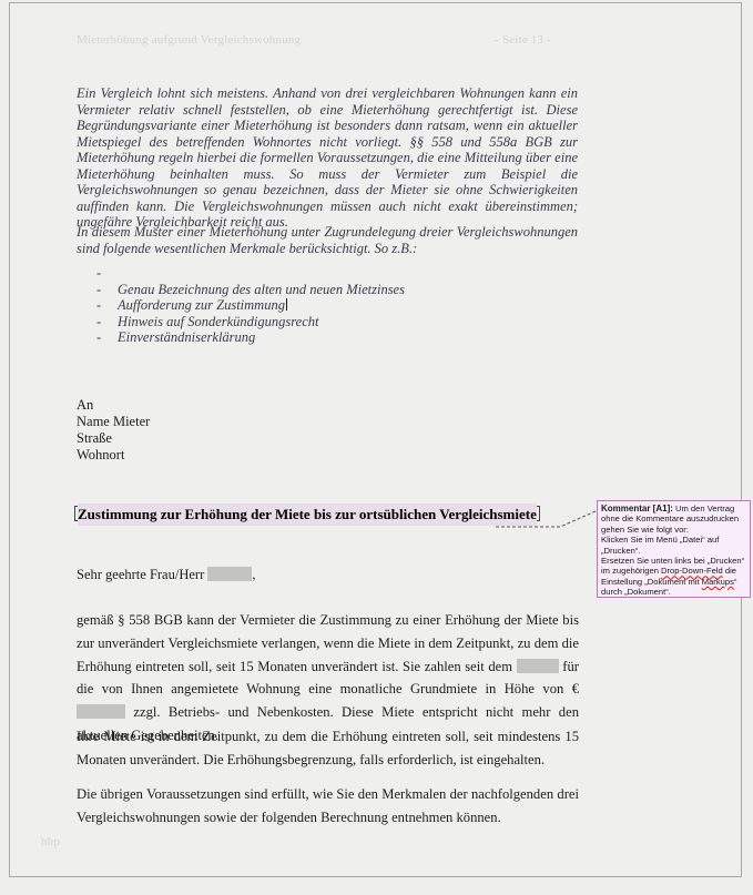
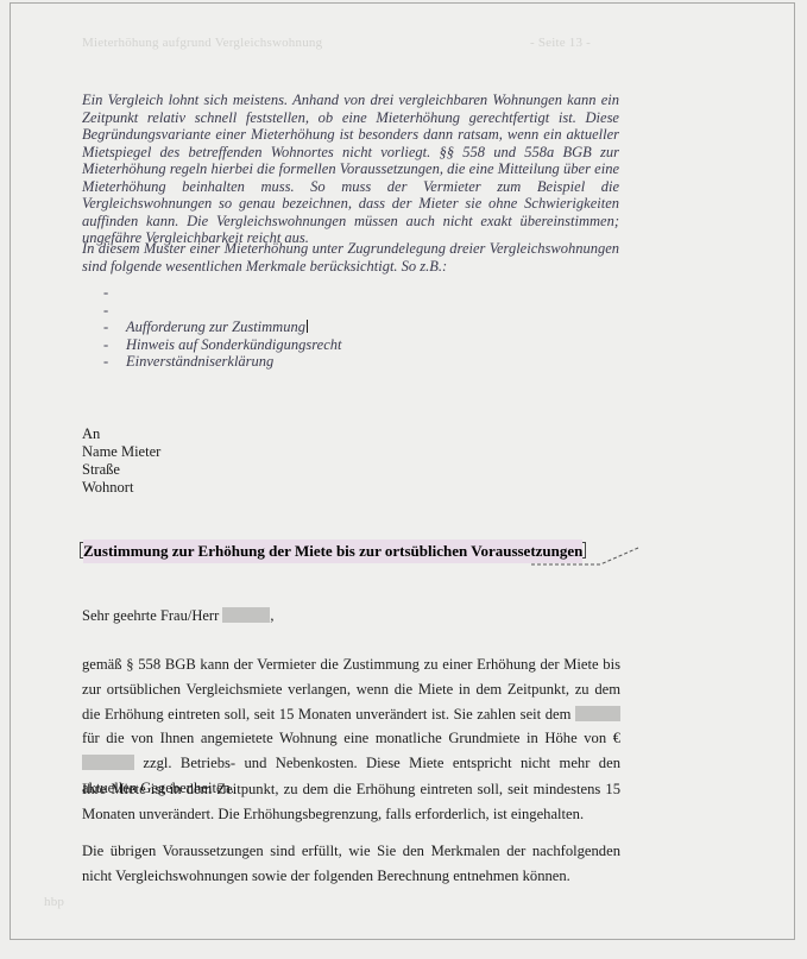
  Mieterhöhung aufgrund Vergleichswohnung
  - Seite 13 -
- Ein Vergleich lohnt sich meistens. Anhand von drei vergleichbaren Wohnungen kann ein Vermieter relativ schnell feststellen, ob eine Mieterhöhung gerechtfertigt ist. Diese Begründungsvariante einer Mieterhöhung ist besonders dann ratsam, wenn ein aktueller Mietspiegel des betreffenden Wohnortes nicht vorliegt. §§ 558 und 558a BGB zur Mieterhöhung regeln hierbei die formellen Voraussetzungen, die eine Mitteilung über eine Mieterhöhung beinhalten muss. So muss der Vermieter zum Beispiel die Vergleichswohnungen so genau bezeichnen, dass der Mieter sie ohne Schwierigkeiten auffinden kann. Die Vergleichswohnungen müssen auch nicht exakt übereinstimmen; ungefähre Vergleichbarkeit reicht aus.
+ Ein Vergleich lohnt sich meistens. Anhand von drei vergleichbaren Wohnungen kann ein Zeitpunkt relativ schnell feststellen, ob eine Mieterhöhung gerechtfertigt ist. Diese Begründungsvariante einer Mieterhöhung ist besonders dann ratsam, wenn ein aktueller Mietspiegel des betreffenden Wohnortes nicht vorliegt. §§ 558 und 558a BGB zur Mieterhöhung regeln hierbei die formellen Voraussetzungen, die eine Mitteilung über eine Mieterhöhung beinhalten muss. So muss der Vermieter zum Beispiel die Vergleichswohnungen so genau bezeichnen, dass der Mieter sie ohne Schwierigkeiten auffinden kann. Die Vergleichswohnungen müssen auch nicht exakt übereinstimmen; ungefähre Vergleichbarkeit reicht aus.
  In diesem Muster einer Mieterhöhung unter Zugrundelegung dreier Vergleichswohnungen sind folgende wesentlichen Merkmale berücksichtigt. So z.B.:
  -
  -
- Genau Bezeichnung des alten und neuen Mietzinses
  -
  Aufforderung zur Zustimmung
  -
  Hinweis auf Sonderkündigungsrecht
  -
  Einverständniserklärung
  An
  Name Mieter
  Straße
  Wohnort
- Zustimmung zur Erhöhung der Miete bis zur ortsüblichen Vergleichsmiete
+ Zustimmung zur Erhöhung der Miete bis zur ortsüblichen Voraussetzungen
- Kommentar [A1]: Um den Vertrag ohne die Kommentare auszudrucken gehen Sie wie folgt vor:
- Klicken Sie im Menü „Datei“ auf „Drucken“.
- Ersetzen Sie unten links bei „Drucken“ im zugehörigen Drop-Down-Feld die Einstellung „Dokument mit Markups“ durch „Dokument“.
  Sehr geehrte Frau/Herr ,
- gemäß § 558 BGB kann der Vermieter die Zustimmung zu einer Erhöhung der Miete bis zur unverändert Vergleichsmiete verlangen, wenn die Miete in dem Zeitpunkt, zu dem die Erhöhung eintreten soll, seit 15 Monaten unverändert ist. Sie zahlen seit dem für die von Ihnen angemietete Wohnung eine monatliche Grundmiete in Höhe von € zzgl. Betriebs- und Nebenkosten. Diese Miete entspricht nicht mehr den aktuellen Gegebenheiten.
+ gemäß § 558 BGB kann der Vermieter die Zustimmung zu einer Erhöhung der Miete bis zur ortsüblichen Vergleichsmiete verlangen, wenn die Miete in dem Zeitpunkt, zu dem die Erhöhung eintreten soll, seit 15 Monaten unverändert ist. Sie zahlen seit dem für die von Ihnen angemietete Wohnung eine monatliche Grundmiete in Höhe von € zzgl. Betriebs- und Nebenkosten. Diese Miete entspricht nicht mehr den aktuellen Gegebenheiten.
  Ihre Miete ist in dem Zeitpunkt, zu dem die Erhöhung eintreten soll, seit mindestens 15 Monaten unverändert. Die Erhöhungsbegrenzung, falls erforderlich, ist eingehalten.
- Die übrigen Voraussetzungen sind erfüllt, wie Sie den Merkmalen der nachfolgenden drei Vergleichswohnungen sowie der folgenden Berechnung entnehmen können.
+ Die übrigen Voraussetzungen sind erfüllt, wie Sie den Merkmalen der nachfolgenden nicht Vergleichswohnungen sowie der folgenden Berechnung entnehmen können.
  hbp
